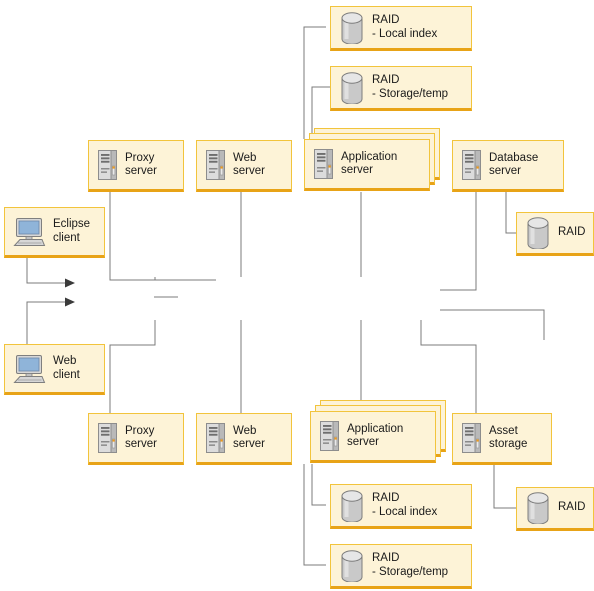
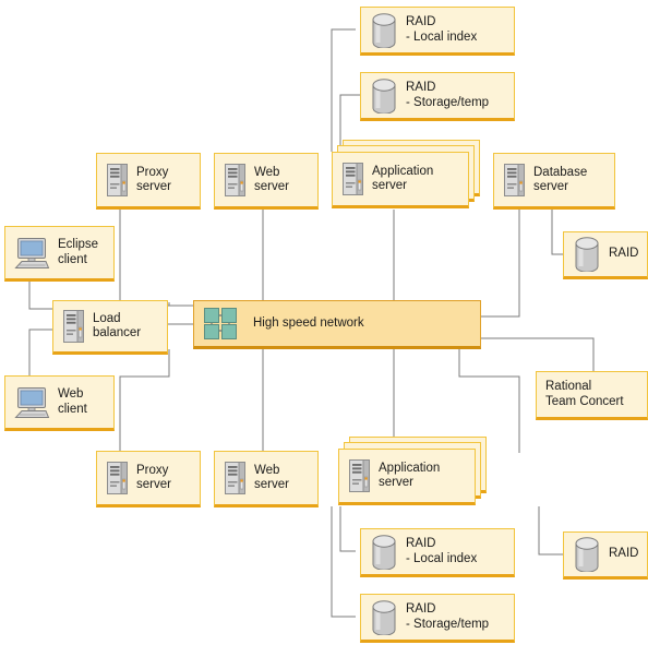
  RAID
  - Local index
  RAID
  - Storage/temp
  Proxy
  server
  Web
  server
  Application
  server
  Database
  server
  RAID
  Eclipse
  client
+ Load
+ balancer
  Web
  client
+ High speed network
+ Rational
+ Team Concert
  Proxy
  server
  Web
  server
  Application
  server
- Asset
- storage
  RAID
  RAID
  - Local index
  RAID
  - Storage/temp
